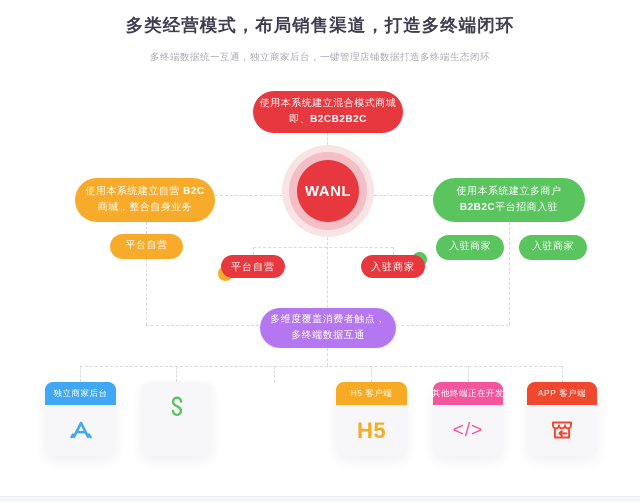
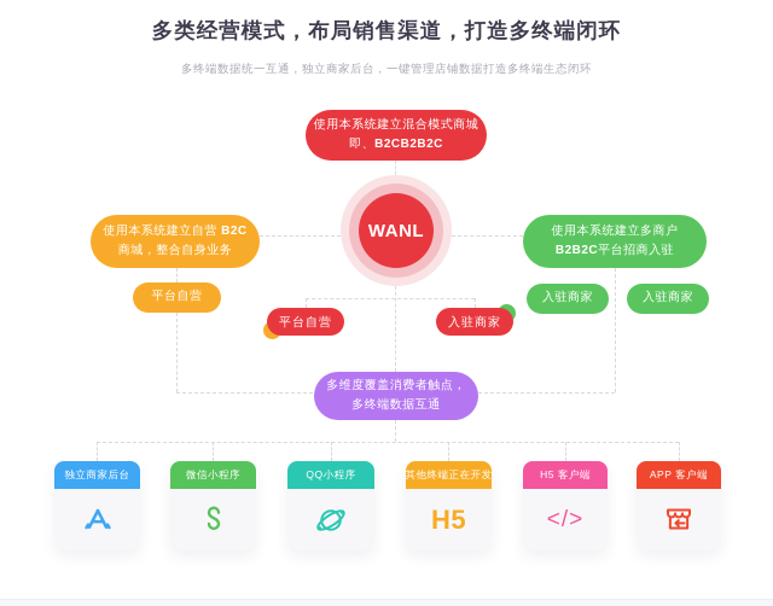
  多类经营模式，布局销售渠道，打造多终端闭环
  多终端数据统一互通，独立商家后台，一键管理店铺数据打造多终端生态闭环
  使用本系统建立混合模式商城
  即、B2CB2B2C
  WANL
  使用本系统建立自营 B2C 商城，整合自身业务
  平台自营
  使用本系统建立多商户
  B2B2C平台招商入驻
  入驻商家
  入驻商家
  平台自营
  入驻商家
  多维度覆盖消费者触点，多终端数据互通
  独立商家后台
+ 微信小程序
+ QQ小程序
- H5 客户端
+ 其他终端正在开发
  H5
- 其他终端正在开发
+ H5 客户端
  </>
  APP 客户端
